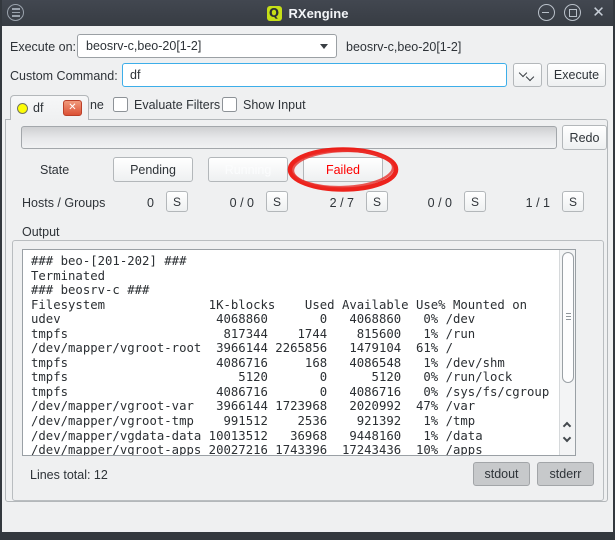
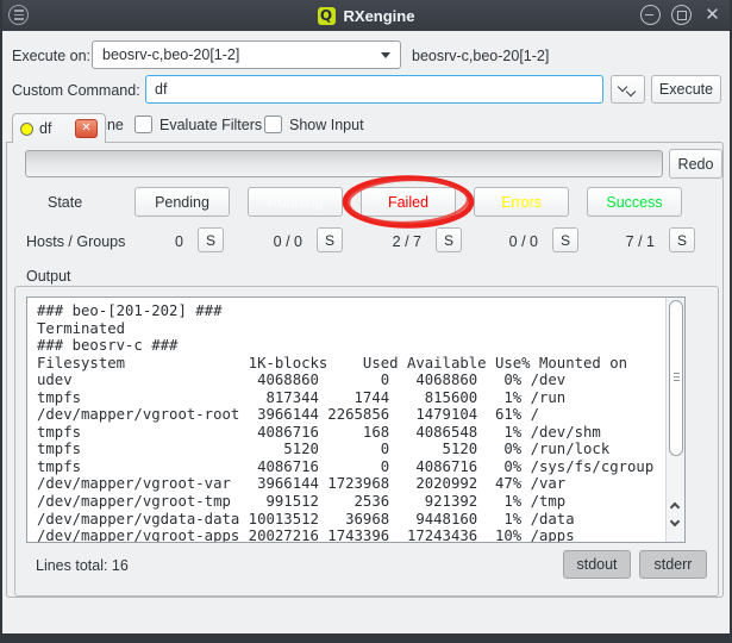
  Q
  RXengine
  ✕
  Execute on:
  beosrv-c,beo-20[1-2]
  beosrv-c,beo-20[1-2]
  Custom Command:
  df
  Execute
  Evaluate Filters
  Show Input
  df
  ✕
  Redo
  State
  Pending
  Failed
+ Errors
+ Success
  Hosts / Groups
  0
  S
  0 / 0
  S
  2 / 7
  S
  0 / 0
  S
- 1 / 1
+ 7 / 1
  S
  Output
  ### beo-[201-202] ###
  Terminated
  ### beosrv-c ###
  Filesystem 1K-blocks Used Available Use% Mounted on
  udev 4068860 0 4068860 0% /dev
  tmpfs 817344 1744 815600 1% /run
  /dev/mapper/vgroot-root 3966144 2265856 1479104 61% /
  tmpfs 4086716 168 4086548 1% /dev/shm
  tmpfs 5120 0 5120 0% /run/lock
  tmpfs 4086716 0 4086716 0% /sys/fs/cgroup
  /dev/mapper/vgroot-var 3966144 1723968 2020992 47% /var
  /dev/mapper/vgroot-tmp 991512 2536 921392 1% /tmp
  /dev/mapper/vgdata-data 10013512 36968 9448160 1% /data
  /dev/mapper/vgroot-apps 20027216 1743396 17243436 10% /apps
- Lines total: 12
+ Lines total: 16
  stdout
  stderr
